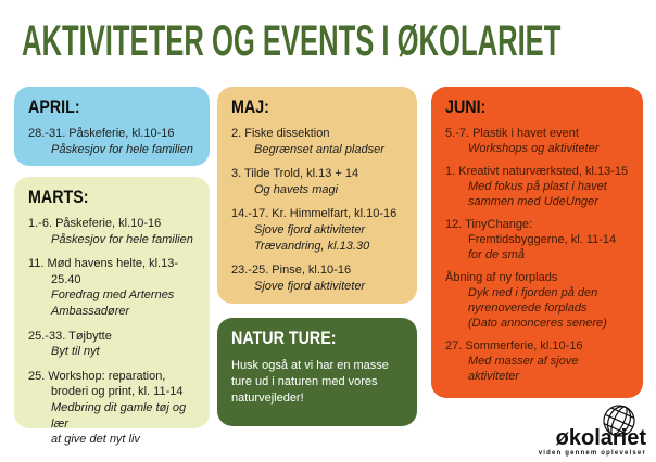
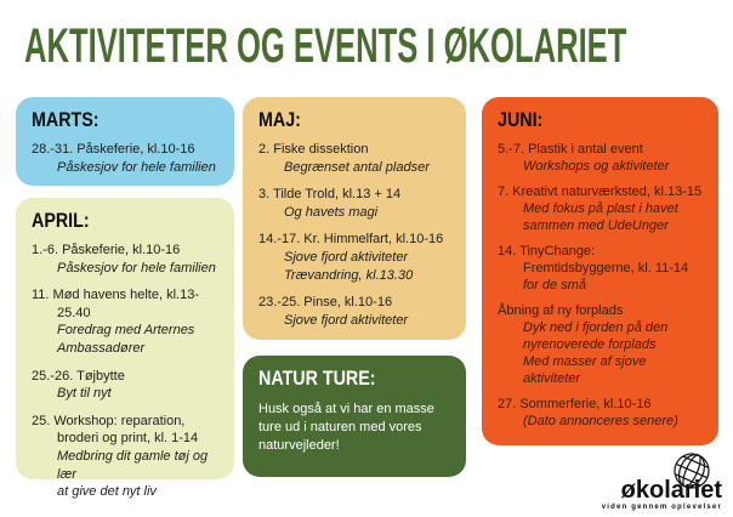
  AKTIVITETER OG EVENTS I ØKOLARIET
- APRIL:
+ MARTS:
  28.-31. Påskeferie, kl.10-16
  Påskesjov for hele familien
- MARTS:
+ APRIL:
  1.-6. Påskeferie, kl.10-16
  Påskesjov for hele familien
  11. Mød havens helte, kl.13-25.40
  Foredrag med Arternes
  Ambassadører
- 25.-33. Tøjbytte
+ 25.-26. Tøjbytte
  Byt til nyt
- 25. Workshop: reparation, broderi og print, kl. 11-14
+ 25. Workshop: reparation, broderi og print, kl. 1-14
  Medbring dit gamle tøj og lær
  at give det nyt liv
  MAJ:
  2. Fiske dissektion
  Begrænset antal pladser
  3. Tilde Trold, kl.13 + 14
  Og havets magi
  14.-17. Kr. Himmelfart, kl.10-16
  Sjove fjord aktiviteter
  Trævandring, kl.13.30
  23.-25. Pinse, kl.10-16
  Sjove fjord aktiviteter
  NATUR TURE:
  Husk også at vi har en masse ture ud i naturen med vores naturvejleder!
  JUNI:
- 5.-7. Plastik i havet event
+ 5.-7. Plastik i antal event
  Workshops og aktiviteter
- 1. Kreativt naturværksted, kl.13-15
+ 7. Kreativt naturværksted, kl.13-15
  Med fokus på plast i havet
  sammen med UdeUnger
- 12. TinyChange: Fremtidsbyggerne, kl. 11-14
+ 14. TinyChange: Fremtidsbyggerne, kl. 11-14
  for de små
  Åbning af ny forplads
  Dyk ned i fjorden på den
  nyrenoverede forplads
- (Dato annonceres senere)
+ Med masser af sjove aktiviteter
  27. Sommerferie, kl.10-16
- Med masser af sjove aktiviteter
+ (Dato annonceres senere)
  økolariet
